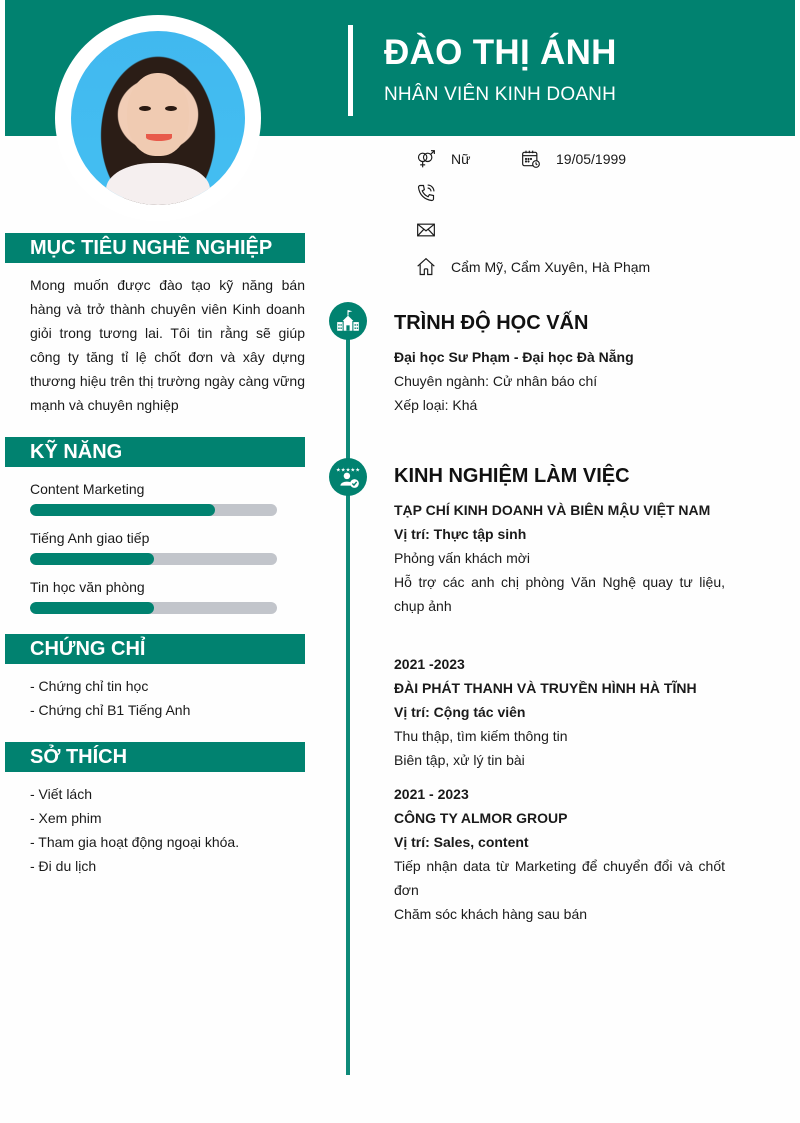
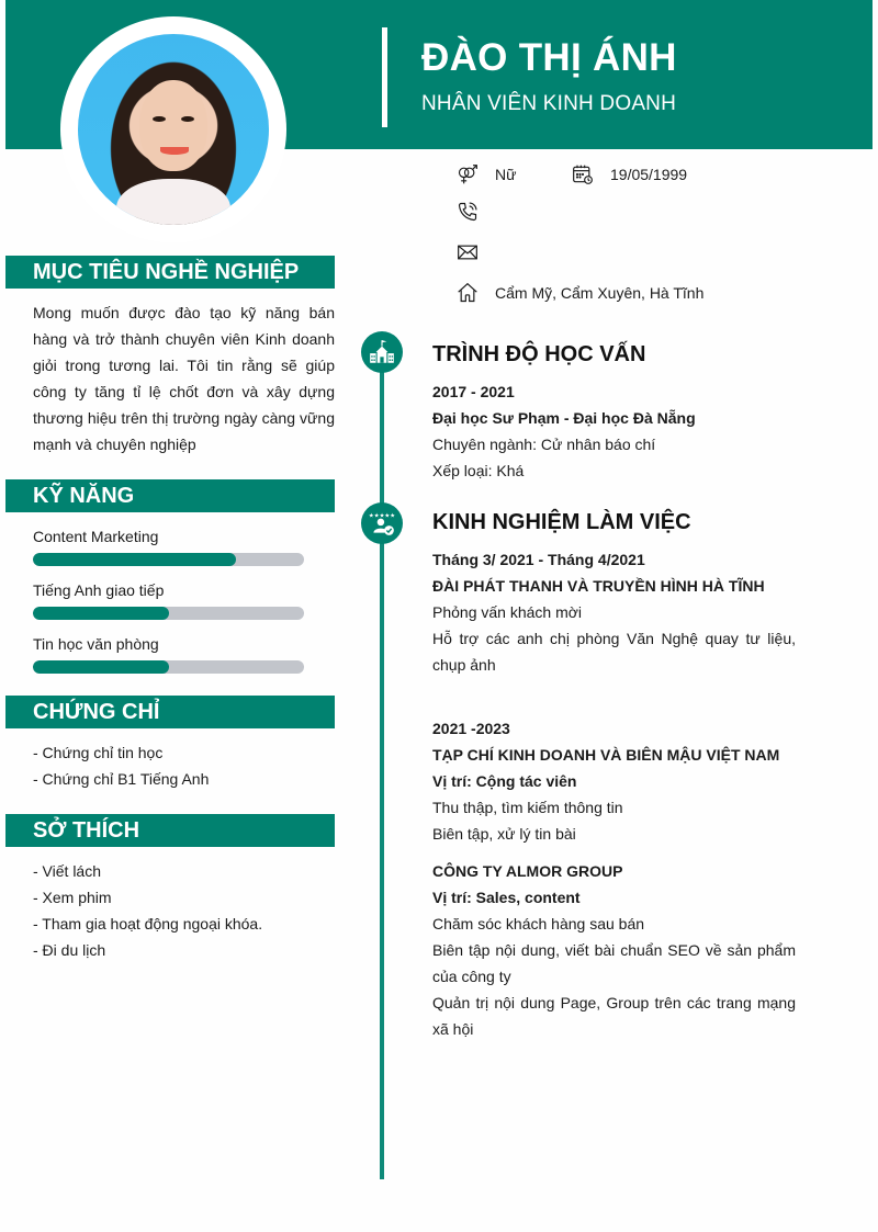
  ĐÀO THỊ ÁNH
  NHÂN VIÊN KINH DOANH
  Nữ
  19/05/1999
- Cẩm Mỹ, Cẩm Xuyên, Hà Phạm
+ Cẩm Mỹ, Cẩm Xuyên, Hà Tĩnh
  MỤC TIÊU NGHỀ NGHIỆP
  Mong muốn được đào tạo kỹ năng bán hàng và trở thành chuyên viên Kinh doanh giỏi trong tương lai. Tôi tin rằng sẽ giúp công ty tăng tỉ lệ chốt đơn và xây dựng thương hiệu trên thị trường ngày càng vững mạnh và chuyên nghiệp
  KỸ NĂNG
  Content Marketing
  Tiếng Anh giao tiếp
  Tin học văn phòng
  CHỨNG CHỈ
  - Chứng chỉ tin học
  - Chứng chỉ B1 Tiếng Anh
  SỞ THÍCH
  - Viết lách
  - Xem phim
  - Tham gia hoạt động ngoại khóa.
  - Đi du lịch
  TRÌNH ĐỘ HỌC VẤN
+ 2017 - 2021
  Đại học Sư Phạm - Đại học Đà Nẵng
  Chuyên ngành: Cử nhân báo chí
  Xếp loại: Khá
  KINH NGHIỆM LÀM VIỆC
+ Tháng 3/ 2021 - Tháng 4/2021
- TẠP CHÍ KINH DOANH VÀ BIÊN MẬU VIỆT NAM
+ ĐÀI PHÁT THANH VÀ TRUYỀN HÌNH HÀ TĨNH
- Vị trí: Thực tập sinh
  Phỏng vấn khách mời
  Hỗ trợ các anh chị phòng Văn Nghệ quay tư liệu, chụp ảnh
  2021 -2023
- ĐÀI PHÁT THANH VÀ TRUYỀN HÌNH HÀ TĨNH
+ TẠP CHÍ KINH DOANH VÀ BIÊN MẬU VIỆT NAM
  Vị trí: Cộng tác viên
  Thu thập, tìm kiếm thông tin
  Biên tập, xử lý tin bài
- 2021 - 2023
  CÔNG TY ALMOR GROUP
  Vị trí: Sales, content
- Tiếp nhận data từ Marketing để chuyển đổi và chốt đơn
  Chăm sóc khách hàng sau bán
+ Biên tập nội dung, viết bài chuẩn SEO về sản phẩm của công ty
+ Quản trị nội dung Page, Group trên các trang mạng xã hội
